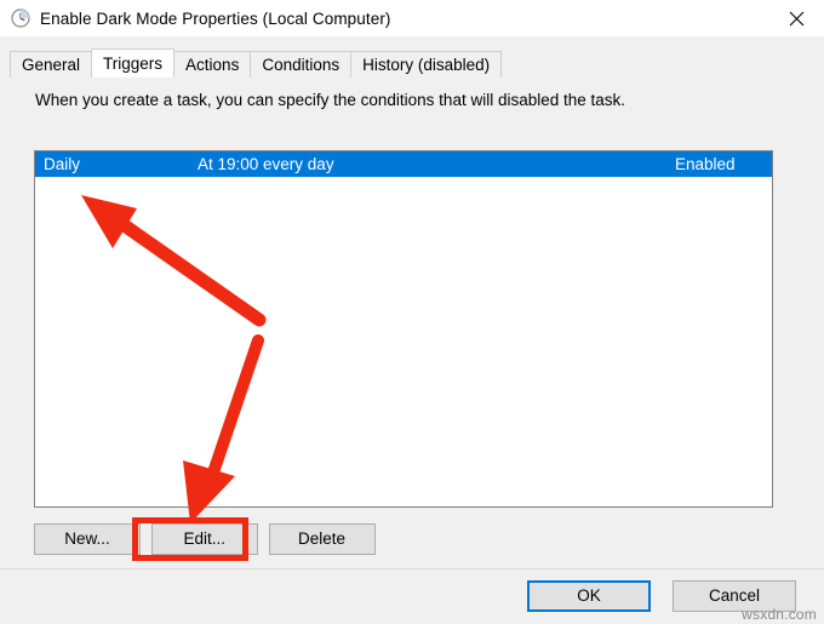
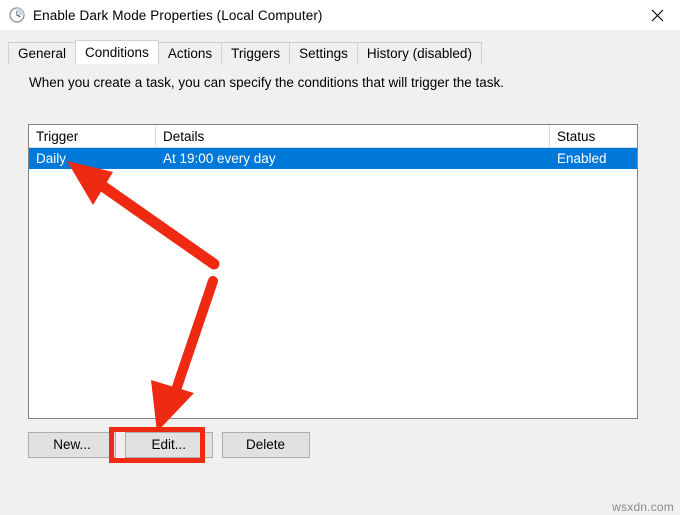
  Enable Dark Mode Properties (Local Computer)
  General
- Triggers
+ Conditions
  Actions
- Conditions
+ Triggers
+ Settings
  History (disabled)
- When you create a task, you can specify the conditions that will disabled the task.
+ When you create a task, you can specify the conditions that will trigger the task.
+ Trigger
+ Details
+ Status
  Daily
  At 19:00 every day
  Enabled
  New... Edit... Delete
- OK
- Cancel
  wsxdn.com
